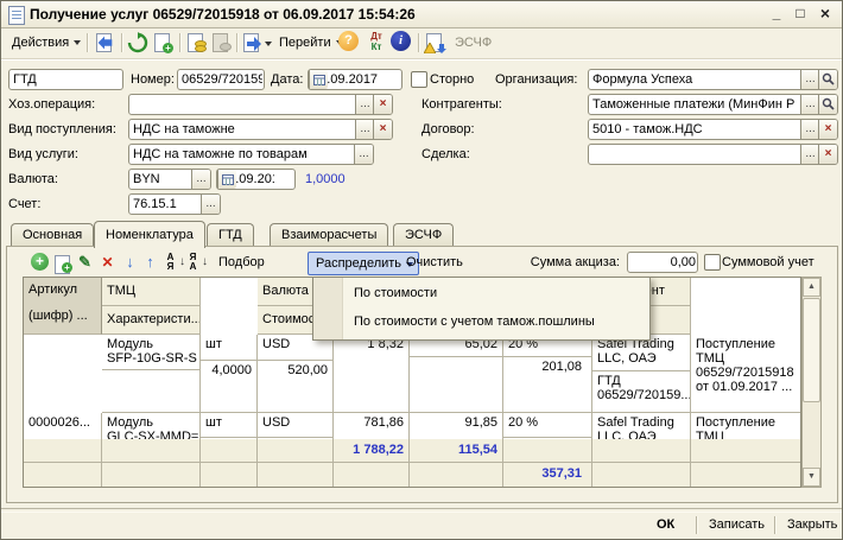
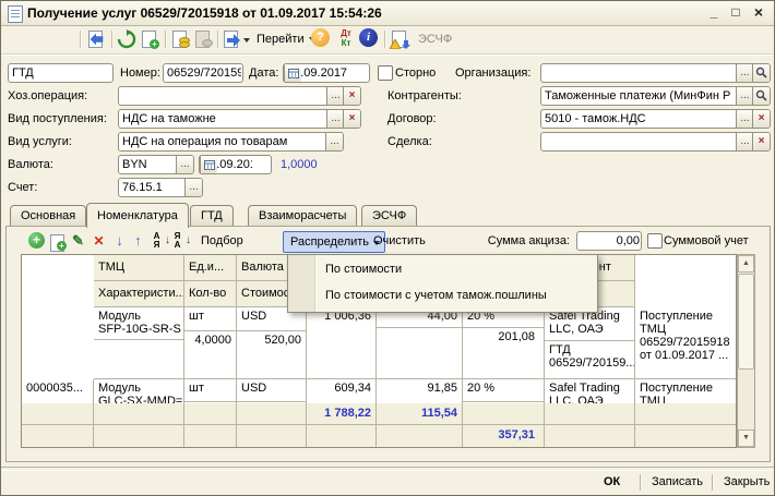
- Получение услуг 06529/72015918 от 06.09.2017 15:54:26
+ Получение услуг 06529/72015918 от 01.09.2017 15:54:26
  _
  □
  ×
- Действия
  +
  Перейти
  ?
  Дт
  Кт
  i
  ЭСЧФ
  ГТД
  Номер:
  06529/720159
  Дата:
  .09.2017
  Сторно
  Организация:
- Формула Успеха
  ...
  Хоз.операция:
  ...
  ×
  Контрагенты:
  Таможенные платежи (МинФин Р
  ...
  Вид поступления:
  НДС на таможне
  ...
  ×
  Договор:
  5010 - тамож.НДС
  ...
  ×
  Вид услуги:
- НДС на таможне по товарам
+ НДС на операция по товарам
  ...
  Сделка:
  ...
  ×
  Валюта:
  BYN
  ...
  1,0000
  Счет:
  76.15.1
  ...
  Основная
  Номенклатура
  ГТД
  Взаиморасчеты
  ЭСЧФ
  +
  +
  ✎
  ✕
  ↓
  ↑
  А
  Я
  ↓
  Я
  А
  ↓
  Подбор
  Распределить
  Очистить
  Сумма акциза:
  0,00
  Суммовой учет
- Артикул
- (шифр) ...
  ТМЦ
  Характеристи..
+ Ед.и...
+ Кол-во
  Валюта
  Модуль
  SFP-10G-SR-S
  шт
  4,0000
  USD
  520,00
- 1 8,32
+ 1 006,36
- 65,02
+ 44,00
  20 %
  201,08
  Safel Trading
  LLC, ОАЭ
  ГТД
  06529/720159...
  Поступление
  ТМЦ
  06529/72015918
  от 01.09.2017 ...
- 0000026...
+ 0000035...
  Модуль
  GLC-SX-MMD=
  шт
  USD
- 781,86
+ 609,34
  91,85
  20 %
  Safel Trading
  LLC, ОАЭ
  Поступление
  ТМЦ
  1 788,22
  115,54
  357,31
  По стоимости
  По стоимости с учетом тамож.пошлины
  ОК
  Записать
  Закрыть
